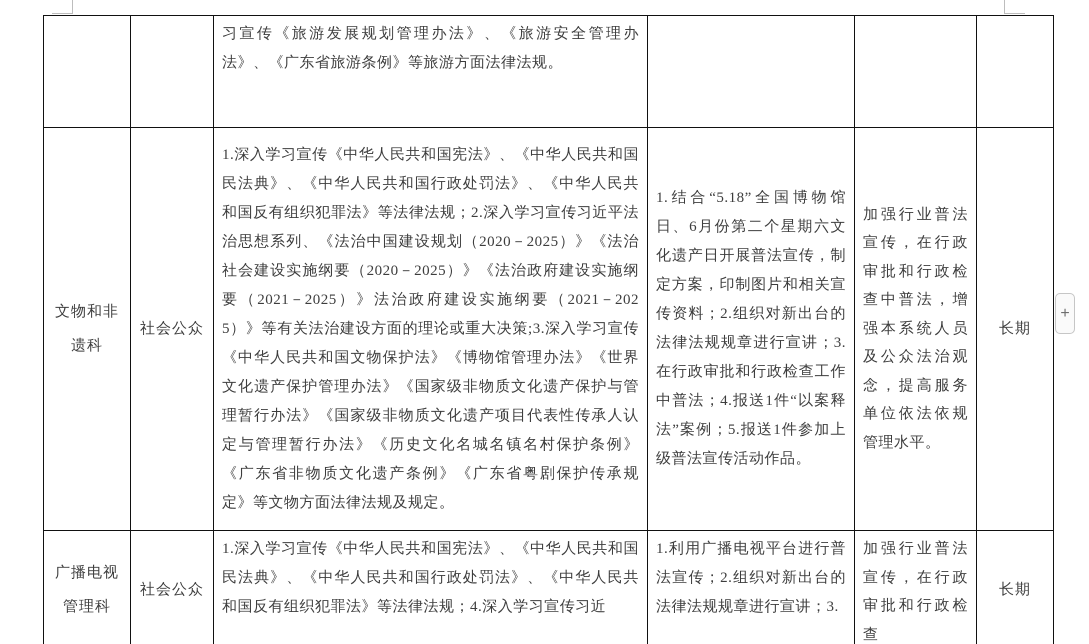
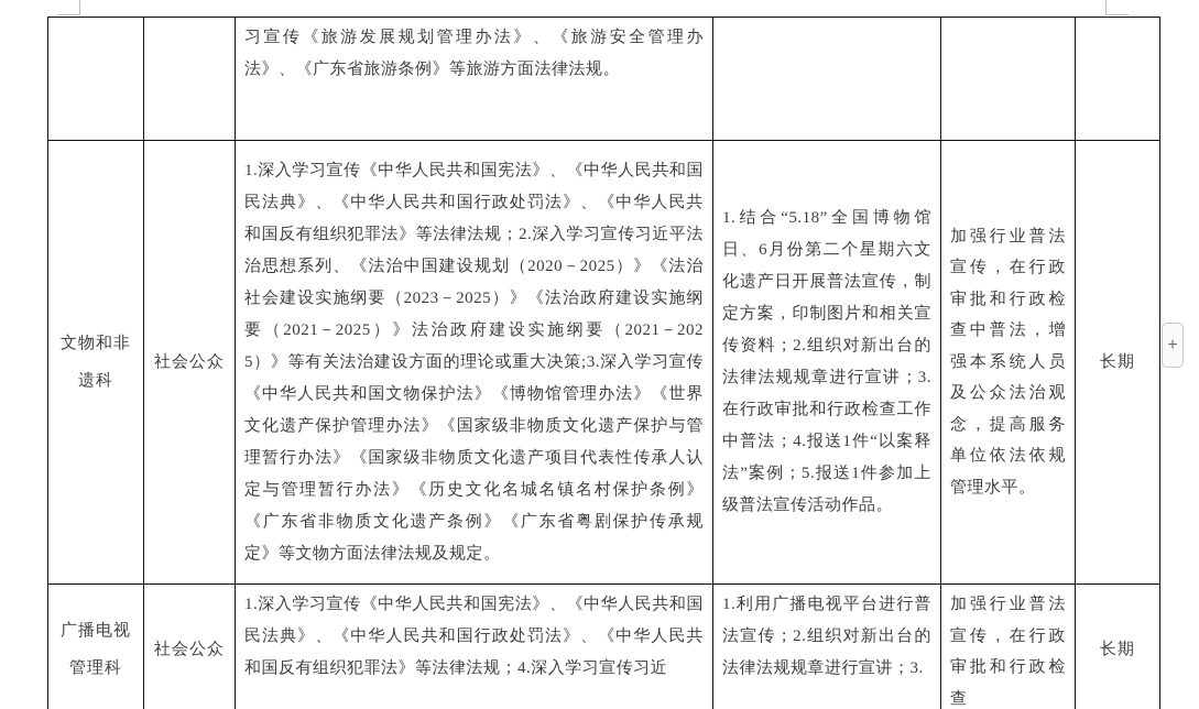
  		习宣传《旅游发展规划管理办法》、《旅游安全管理办法》、《广东省旅游条例》等旅游方面法律法规。
- 文物和非遗科	社会公众	1.深入学习宣传《中华人民共和国宪法》、《中华人民共和国民法典》、《中华人民共和国行政处罚法》、《中华人民共和国反有组织犯罪法》等法律法规；2.深入学习宣传习近平法治思想系列、《法治中国建设规划（2020－2025）》《法治社会建设实施纲要（2020－2025）》《法治政府建设实施纲要（2021－2025）》法治政府建设实施纲要（2021－2025）》等有关法治建设方面的理论或重大决策;3.深入学习宣传《中华人民共和国文物保护法》《博物馆管理办法》《世界文化遗产保护管理办法》《国家级非物质文化遗产保护与管理暂行办法》《国家级非物质文化遗产项目代表性传承人认定与管理暂行办法》《历史文化名城名镇名村保护条例》《广东省非物质文化遗产条例》《广东省粤剧保护传承规定》等文物方面法律法规及规定。	1.结合“5.18”全国博物馆日、6月份第二个星期六文化遗产日开展普法宣传，制定方案，印制图片和相关宣传资料；2.组织对新出台的法律法规规章进行宣讲；3.在行政审批和行政检查工作中普法；4.报送1件“以案释法”案例；5.报送1件参加上级普法宣传活动作品。	加强行业普法宣传，在行政审批和行政检查中普法，增强本系统人员及公众法治观念，提高服务单位依法依规管理水平。	长期
+ 文物和非遗科	社会公众	1.深入学习宣传《中华人民共和国宪法》、《中华人民共和国民法典》、《中华人民共和国行政处罚法》、《中华人民共和国反有组织犯罪法》等法律法规；2.深入学习宣传习近平法治思想系列、《法治中国建设规划（2020－2025）》《法治社会建设实施纲要（2023－2025）》《法治政府建设实施纲要（2021－2025）》法治政府建设实施纲要（2021－2025）》等有关法治建设方面的理论或重大决策;3.深入学习宣传《中华人民共和国文物保护法》《博物馆管理办法》《世界文化遗产保护管理办法》《国家级非物质文化遗产保护与管理暂行办法》《国家级非物质文化遗产项目代表性传承人认定与管理暂行办法》《历史文化名城名镇名村保护条例》《广东省非物质文化遗产条例》《广东省粤剧保护传承规定》等文物方面法律法规及规定。	1.结合“5.18”全国博物馆日、6月份第二个星期六文化遗产日开展普法宣传，制定方案，印制图片和相关宣传资料；2.组织对新出台的法律法规规章进行宣讲；3.在行政审批和行政检查工作中普法；4.报送1件“以案释法”案例；5.报送1件参加上级普法宣传活动作品。	加强行业普法宣传，在行政审批和行政检查中普法，增强本系统人员及公众法治观念，提高服务单位依法依规管理水平。	长期
  广播电视管理科	社会公众	1.深入学习宣传《中华人民共和国宪法》、《中华人民共和国民法典》、《中华人民共和国行政处罚法》、《中华人民共和国反有组织犯罪法》等法律法规；4.深入学习宣传习近	1.利用广播电视平台进行普法宣传；2.组织对新出台的法律法规规章进行宣讲；3.	加强行业普法宣传，在行政审批和行政检查	长期
  +
